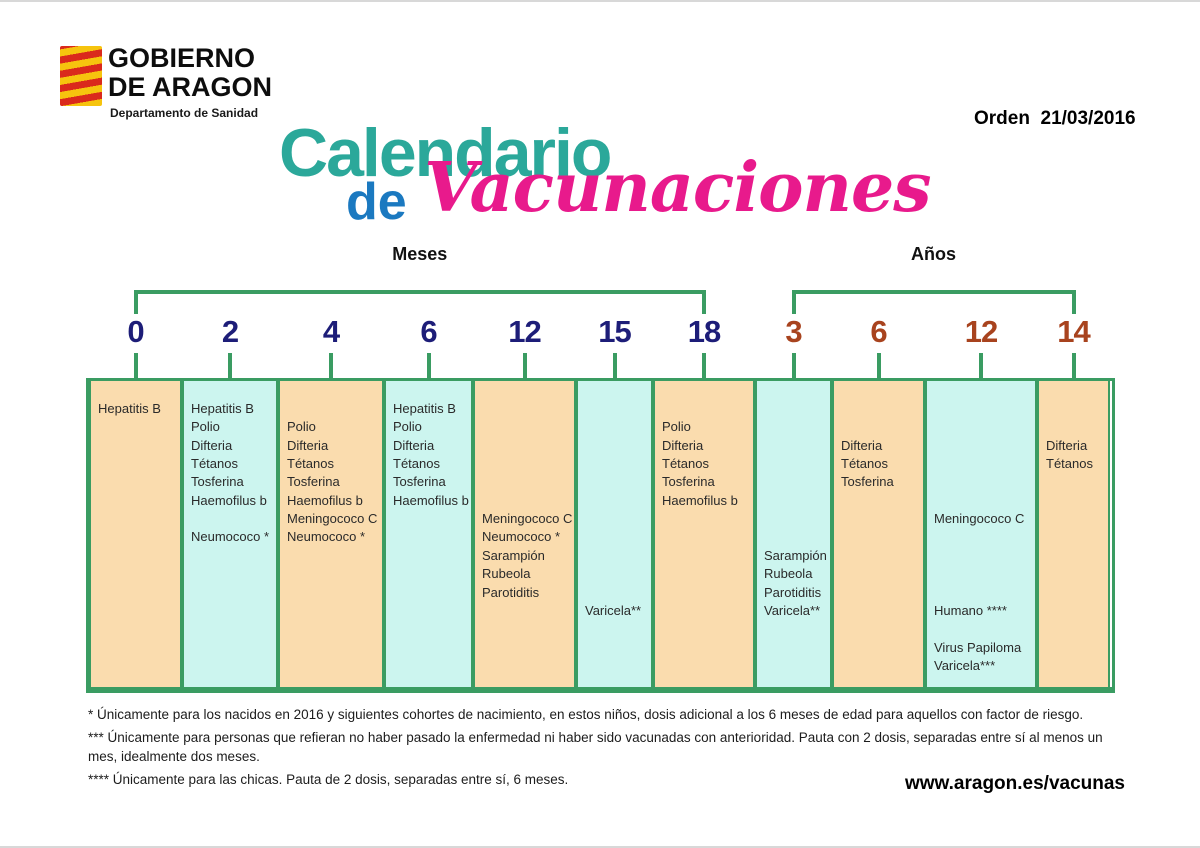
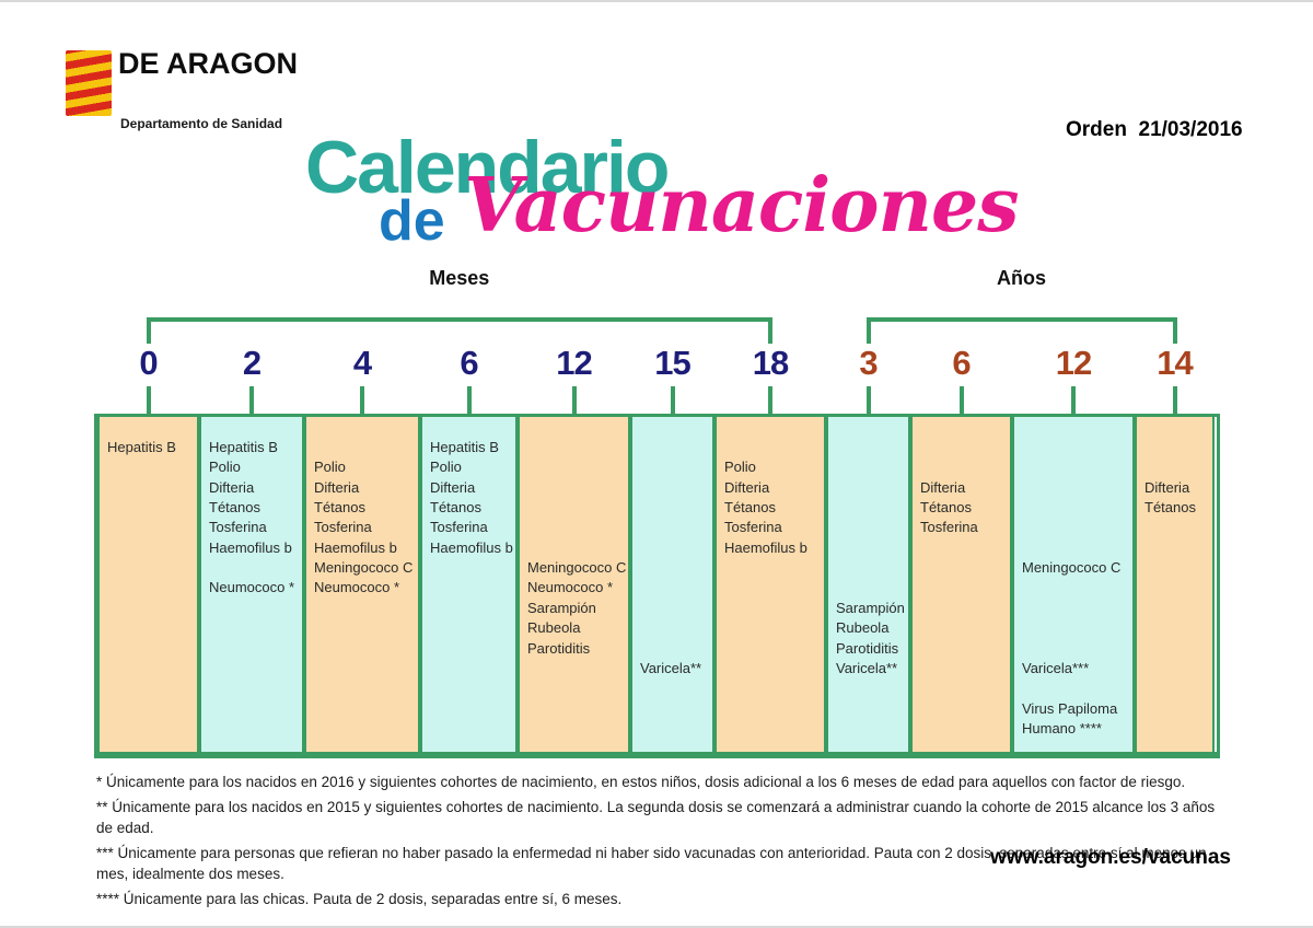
- GOBIERNO
  DE ARAGON
  Departamento de Sanidad
  Orden 21/03/2016
  Calendario
  de
  Vacunaciones
  Meses
  Años
  0
  2
  4
  6
  12
  15
  18
  3
  6
  12
  14
  Hepatitis B
  Hepatitis B
  Polio
  Difteria
  Tétanos
  Tosferina
  Haemofilus b
  Neumococo *
  Polio
  Difteria
  Tétanos
  Tosferina
  Haemofilus b
  Meningococo C
  Neumococo *
  Hepatitis B
  Polio
  Difteria
  Tétanos
  Tosferina
  Haemofilus b
  Meningococo C
  Neumococo *
  Sarampión
  Rubeola
  Parotiditis
  Varicela**
  Polio
  Difteria
  Tétanos
  Tosferina
  Haemofilus b
  Sarampión
  Rubeola
  Parotiditis
  Varicela**
  Difteria
  Tétanos
  Tosferina
  Meningococo C
- Humano ****
+ Varicela***
  Virus Papiloma
- Varicela***
+ Humano ****
  Difteria
  Tétanos
  * Únicamente para los nacidos en 2016 y siguientes cohortes de nacimiento, en estos niños, dosis adicional a los 6 meses de edad para aquellos con factor de riesgo.
+ ** Únicamente para los nacidos en 2015 y siguientes cohortes de nacimiento. La segunda dosis se comenzará a administrar cuando la cohorte de 2015 alcance los 3 años de edad.
  *** Únicamente para personas que refieran no haber pasado la enfermedad ni haber sido vacunadas con anterioridad. Pauta con 2 dosis, separadas entre sí al menos un mes, idealmente dos meses.
  **** Únicamente para las chicas. Pauta de 2 dosis, separadas entre sí, 6 meses.
  www.aragon.es/vacunas
